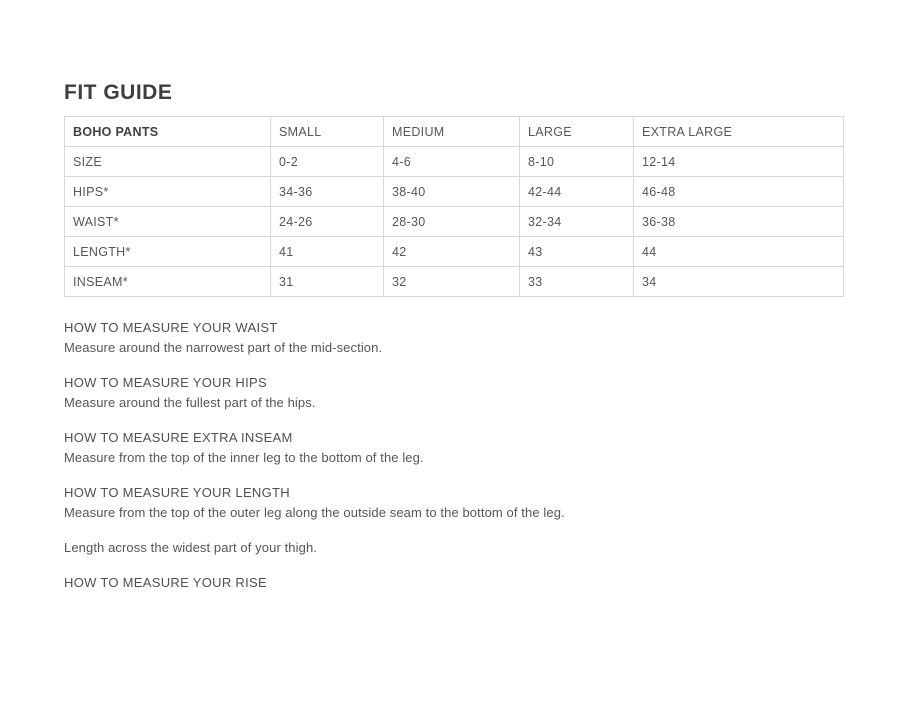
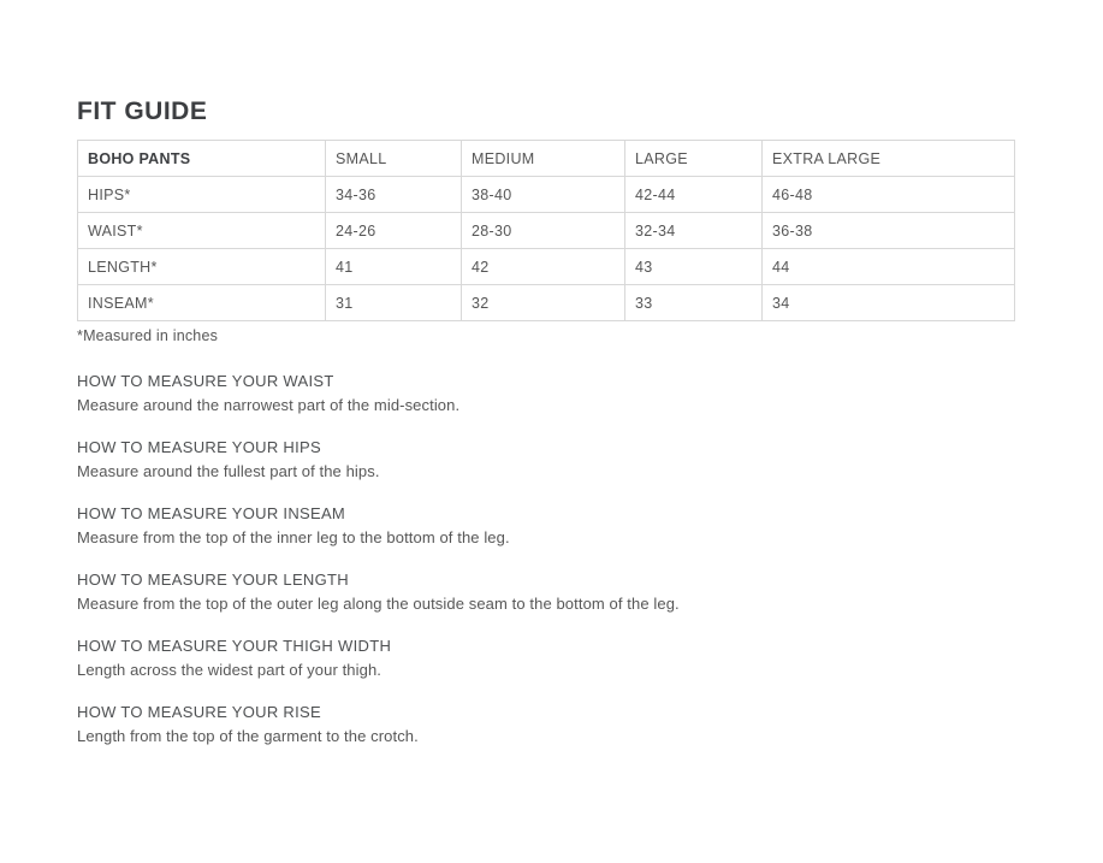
  FIT GUIDE
  BOHO PANTS	SMALL	MEDIUM	LARGE	EXTRA LARGE
- SIZE	0-2	4-6	8-10	12-14
  HIPS*	34-36	38-40	42-44	46-48
  WAIST*	24-26	28-30	32-34	36-38
  LENGTH*	41	42	43	44
  INSEAM*	31	32	33	34
+ *Measured in inches
  HOW TO MEASURE YOUR WAIST
  Measure around the narrowest part of the mid-section.
  HOW TO MEASURE YOUR HIPS
  Measure around the fullest part of the hips.
- HOW TO MEASURE EXTRA INSEAM
+ HOW TO MEASURE YOUR INSEAM
  Measure from the top of the inner leg to the bottom of the leg.
  HOW TO MEASURE YOUR LENGTH
  Measure from the top of the outer leg along the outside seam to the bottom of the leg.
+ HOW TO MEASURE YOUR THIGH WIDTH
  Length across the widest part of your thigh.
  HOW TO MEASURE YOUR RISE
+ Length from the top of the garment to the crotch.
